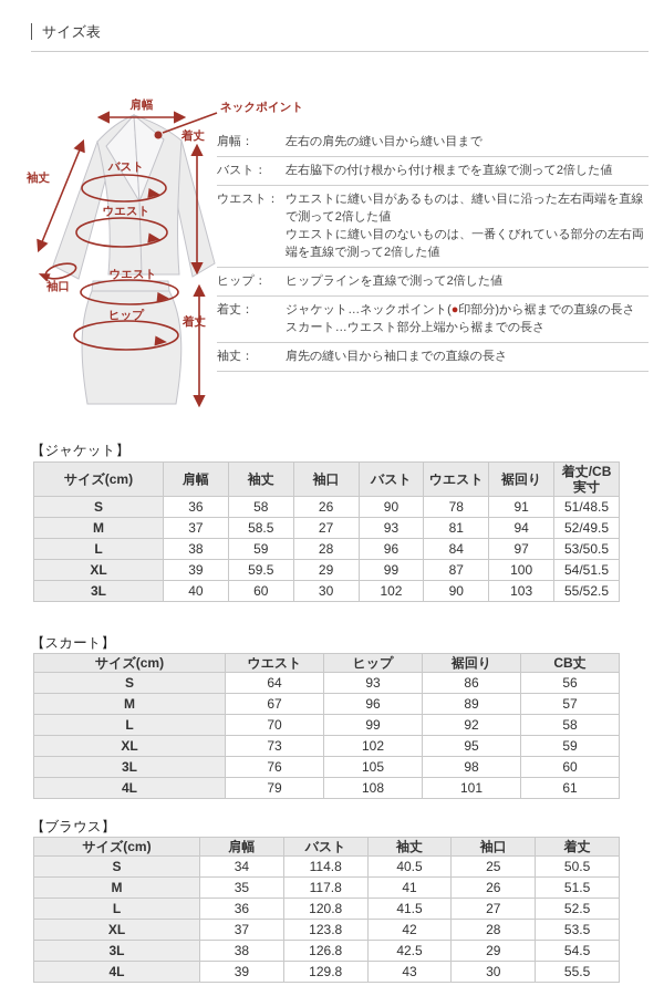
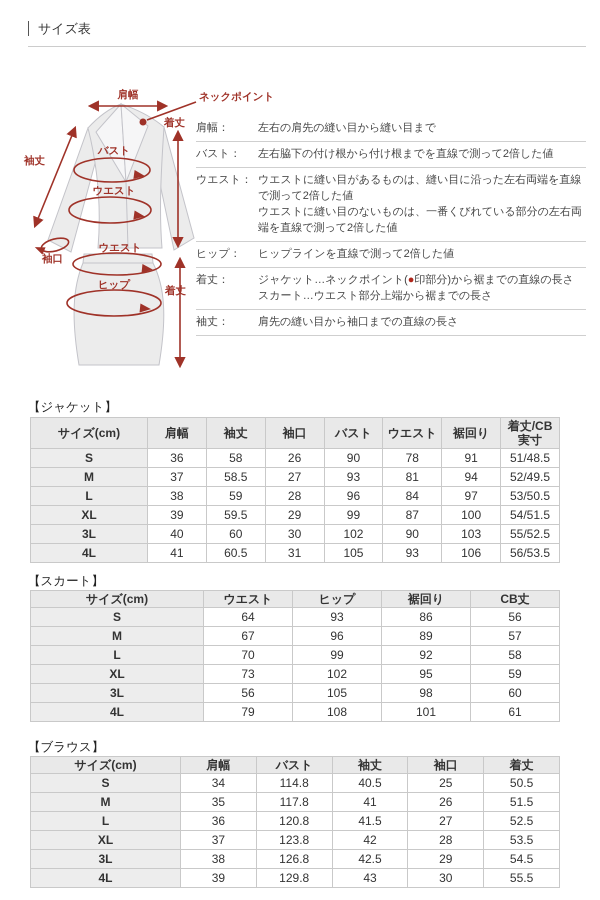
  サイズ表
  肩幅
  ネックポイント
  着丈
  袖丈
  バスト
  ウエスト
  袖口
  ウエスト
  ヒップ
  着丈
  肩幅：
  左右の肩先の縫い目から縫い目まで
  バスト：
  左右脇下の付け根から付け根までを直線で測って2倍した値
  ウエスト：
  ウエストに縫い目があるものは、縫い目に沿った左右両端を直線で測って2倍した値
  ウエストに縫い目のないものは、一番くびれている部分の左右両端を直線で測って2倍した値
  ヒップ：
  ヒップラインを直線で測って2倍した値
  着丈：
  ジャケット…ネックポイント(●印部分)から裾までの直線の長さ
  スカート…ウエスト部分上端から裾までの長さ
  袖丈：
  肩先の縫い目から袖口までの直線の長さ
  【ジャケット】
  サイズ(cm)	肩幅	袖丈	袖口	バスト	ウエスト	裾回り	着丈/CB実寸
  S	36	58	26	90	78	91	51/48.5
  M	37	58.5	27	93	81	94	52/49.5
  L	38	59	28	96	84	97	53/50.5
  XL	39	59.5	29	99	87	100	54/51.5
  3L	40	60	30	102	90	103	55/52.5
+ 4L	41	60.5	31	105	93	106	56/53.5
  【スカート】
  サイズ(cm)	ウエスト	ヒップ	裾回り	CB丈
  S	64	93	86	56
  M	67	96	89	57
  L	70	99	92	58
  XL	73	102	95	59
- 3L	76	105	98	60
+ 3L	56	105	98	60
  4L	79	108	101	61
  【ブラウス】
  サイズ(cm)	肩幅	バスト	袖丈	袖口	着丈
  S	34	114.8	40.5	25	50.5
  M	35	117.8	41	26	51.5
  L	36	120.8	41.5	27	52.5
  XL	37	123.8	42	28	53.5
  3L	38	126.8	42.5	29	54.5
  4L	39	129.8	43	30	55.5
